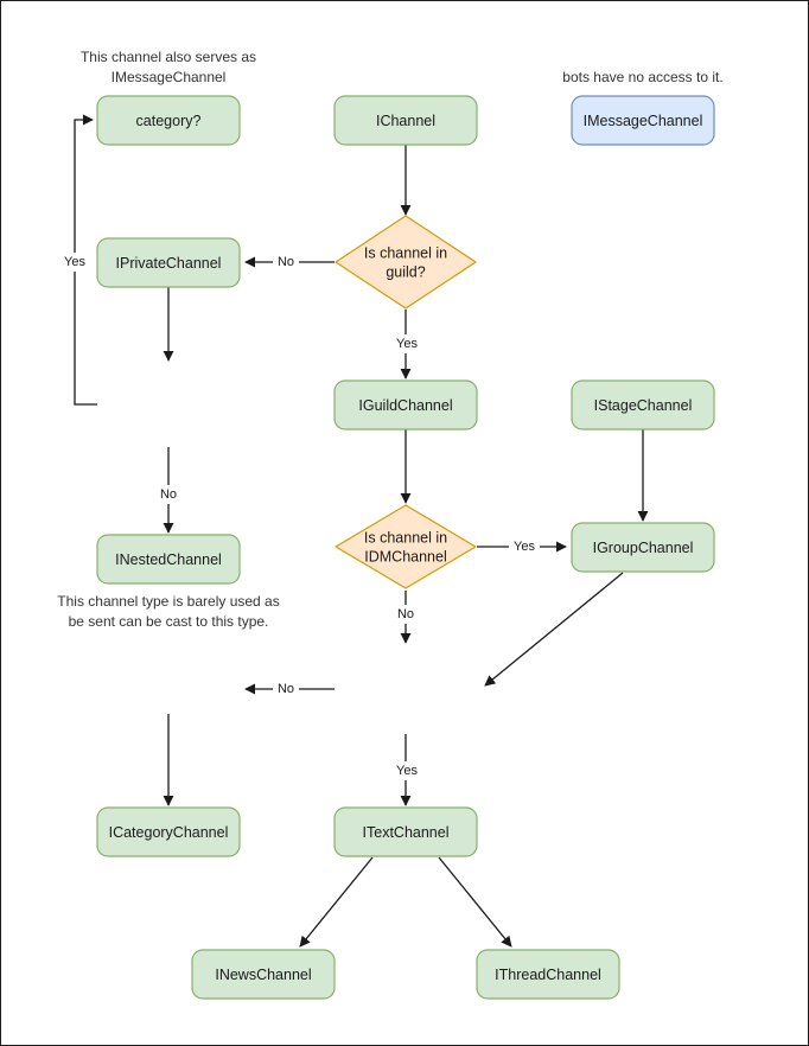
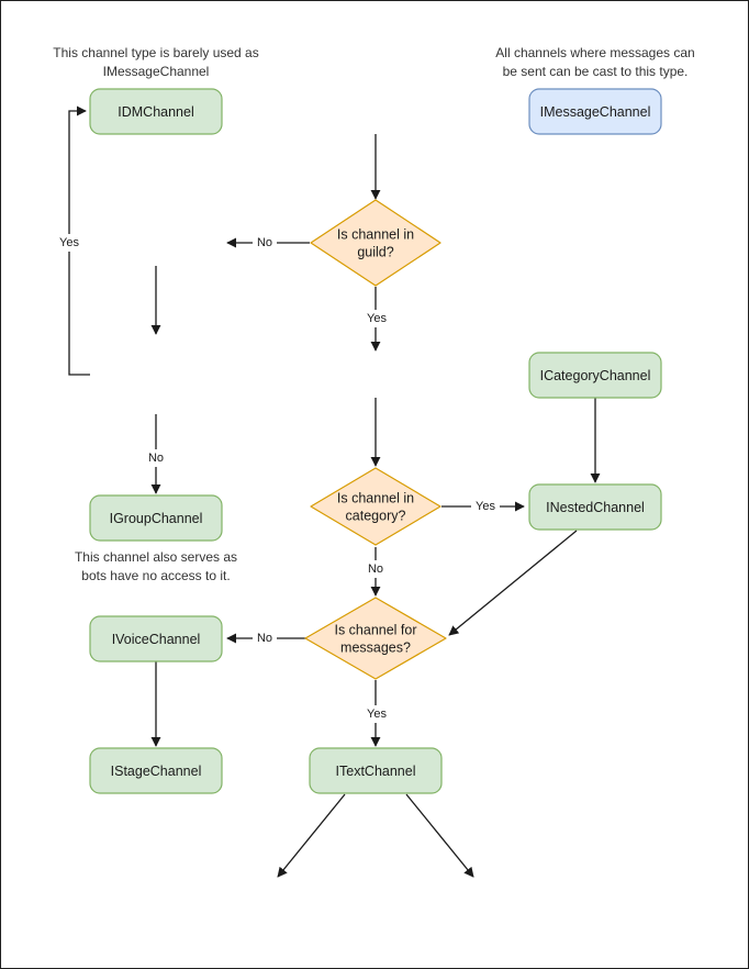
  No
  Yes
  Yes
  No
  Yes
  No
  No
  Yes
- This channel also serves as
+ This channel type is barely used as
  IMessageChannel
+ All channels where messages can
- bots have no access to it.
+ be sent can be cast to this type.
- This channel type is barely used as
+ This channel also serves as
- be sent can be cast to this type.
+ bots have no access to it.
- category?
+ IDMChannel
- IChannel
  IMessageChannel
- IPrivateChannel
  Is channel in
  guild?
- IGuildChannel
- IStageChannel
+ ICategoryChannel
- INestedChannel
+ IGroupChannel
  Is channel in
- IDMChannel
+ category?
- IGroupChannel
+ INestedChannel
+ IVoiceChannel
+ Is channel for
+ messages?
- ICategoryChannel
+ IStageChannel
  ITextChannel
- INewsChannel
- IThreadChannel
